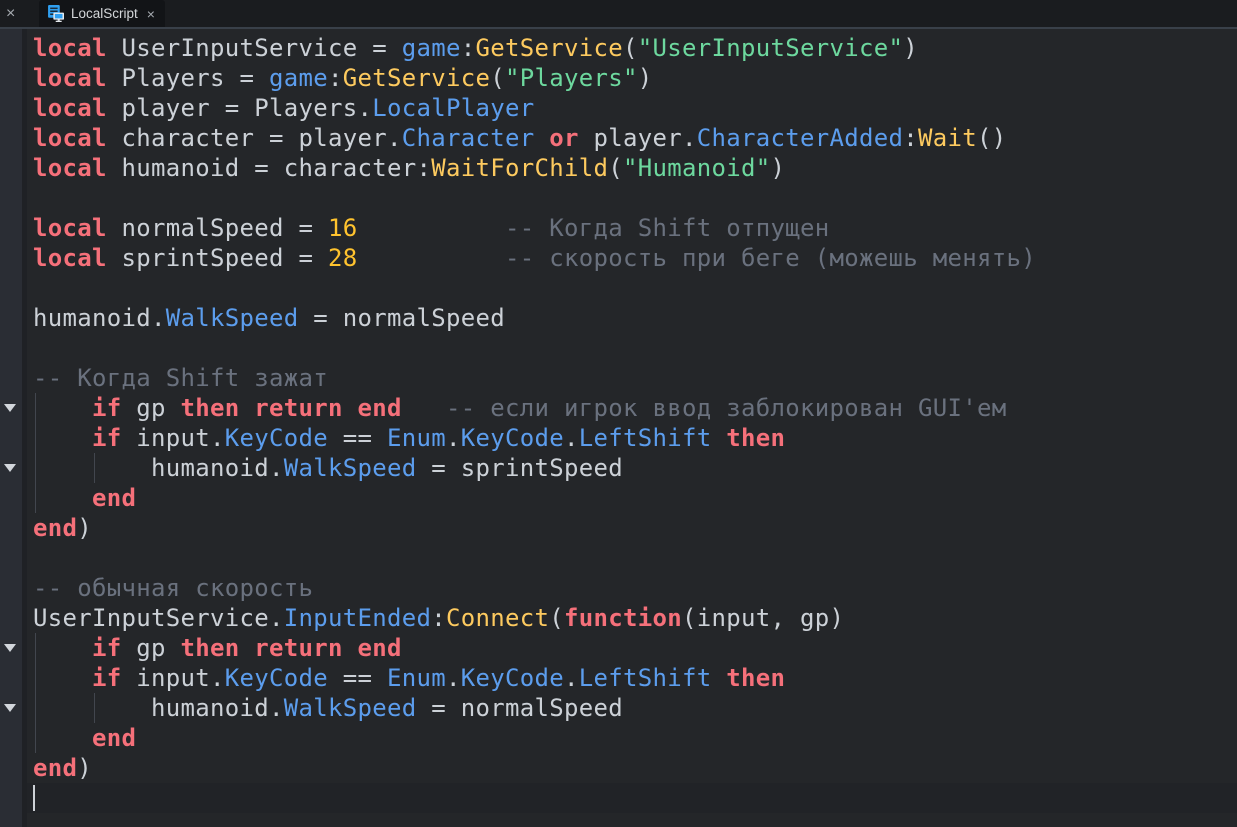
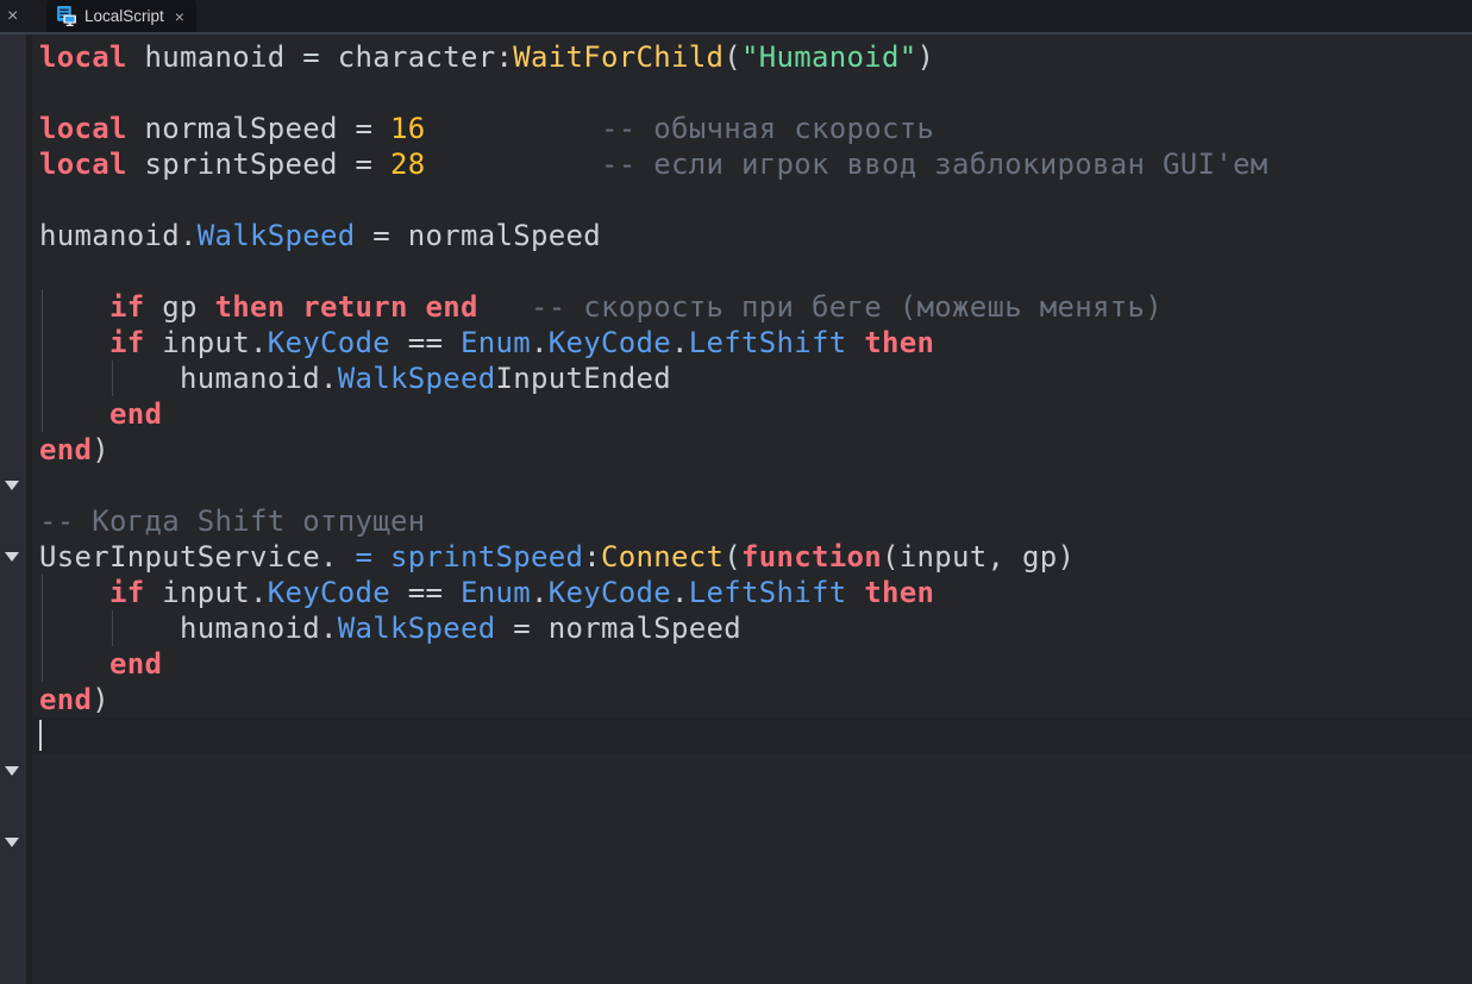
  ×
  LocalScript
  ×
- local UserInputService = game:GetService("UserInputService")
- local Players = game:GetService("Players")
- local player = Players.LocalPlayer
- local character = player.Character or player.CharacterAdded:Wait()
  local humanoid = character:WaitForChild("Humanoid")
- local normalSpeed = 16 -- Когда Shift отпущен
+ local normalSpeed = 16 -- обычная скорость
- local sprintSpeed = 28 -- скорость при беге (можешь менять)
+ local sprintSpeed = 28 -- если игрок ввод заблокирован GUI'ем
  humanoid.WalkSpeed = normalSpeed
- -- Когда Shift зажат
- if gp then return end -- если игрок ввод заблокирован GUI'ем
+ if gp then return end -- скорость при беге (можешь менять)
  if input.KeyCode == Enum.KeyCode.LeftShift then
- humanoid.WalkSpeed = sprintSpeed
+ humanoid.WalkSpeedInputEnded
  end
  end)
- -- обычная скорость
+ -- Когда Shift отпущен
- UserInputService.InputEnded:Connect(function(input, gp)
+ UserInputService. = sprintSpeed:Connect(function(input, gp)
- if gp then return end
  if input.KeyCode == Enum.KeyCode.LeftShift then
  humanoid.WalkSpeed = normalSpeed
  end
  end)
